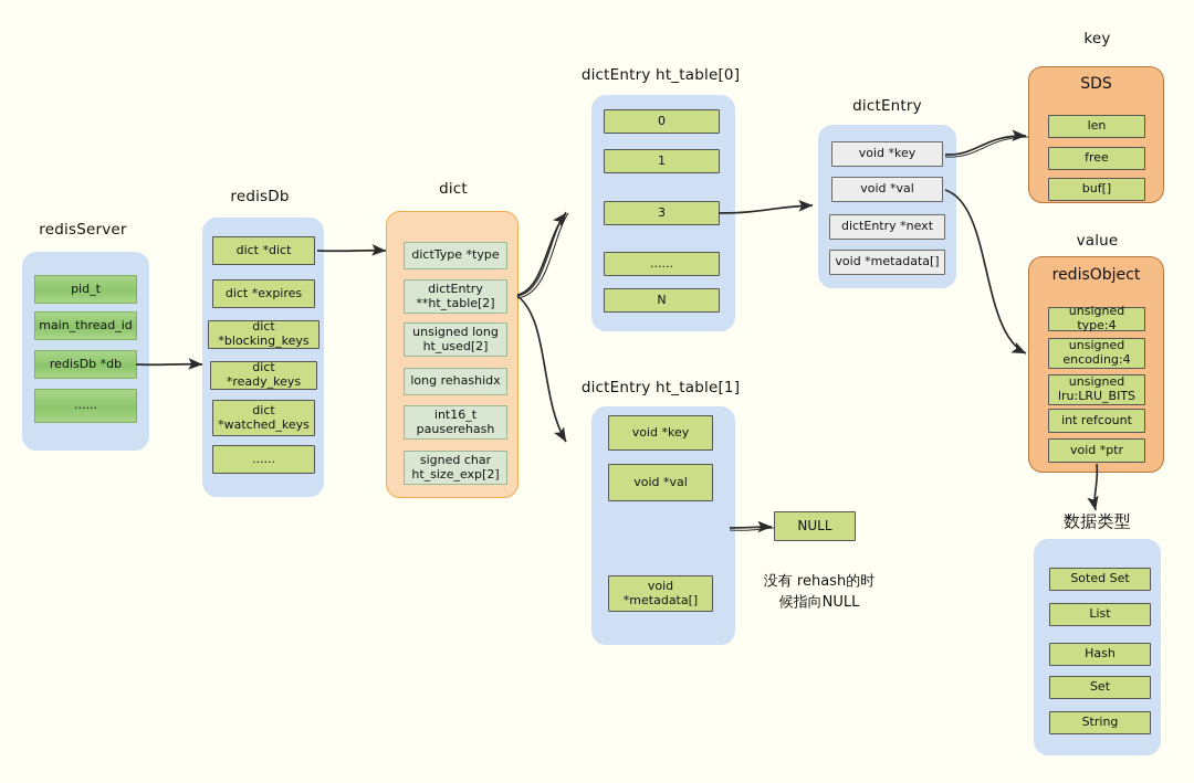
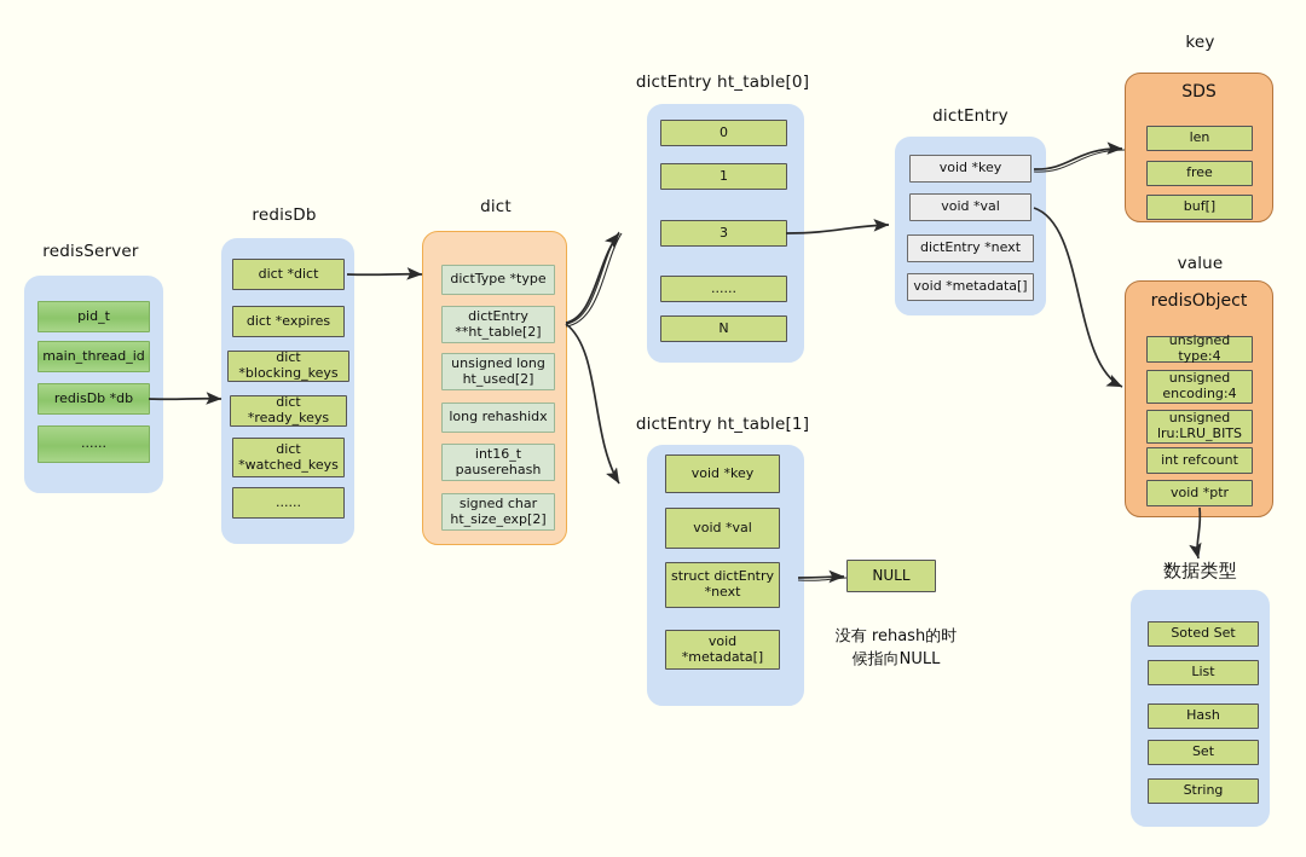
  redisServer
  pid_t
  main_thread_id
  redisDb *db
  ......
  redisDb
  dict *dict
  dict *expires
  dict *blocking_keys
  dict *ready_keys
  dict
  *watched_keys
  ......
  dict
  dictType *type
  dictEntry
  **ht_table[2]
  unsigned long
  ht_used[2]
  long rehashidx
  int16_t
  pauserehash
  signed char
  ht_size_exp[2]
  dictEntry ht_table[0]
  0
  1
  3
  ......
  N
  dictEntry ht_table[1]
  void *key
  void *val
+ struct dictEntry
+ *next
  void *metadata[]
  NULL
  没有 rehash的时
  候指向NULL
  dictEntry
  void *key
  void *val
  dictEntry *next
  void *metadata[]
  key
  SDS
  len
  free
  buf[]
  value
  redisObject
  unsigned type:4
  unsigned
  encoding:4
  unsigned
  lru:LRU_BITS
  int refcount
  void *ptr
  数据类型
  Soted Set
  List
  Hash
  Set
  String
